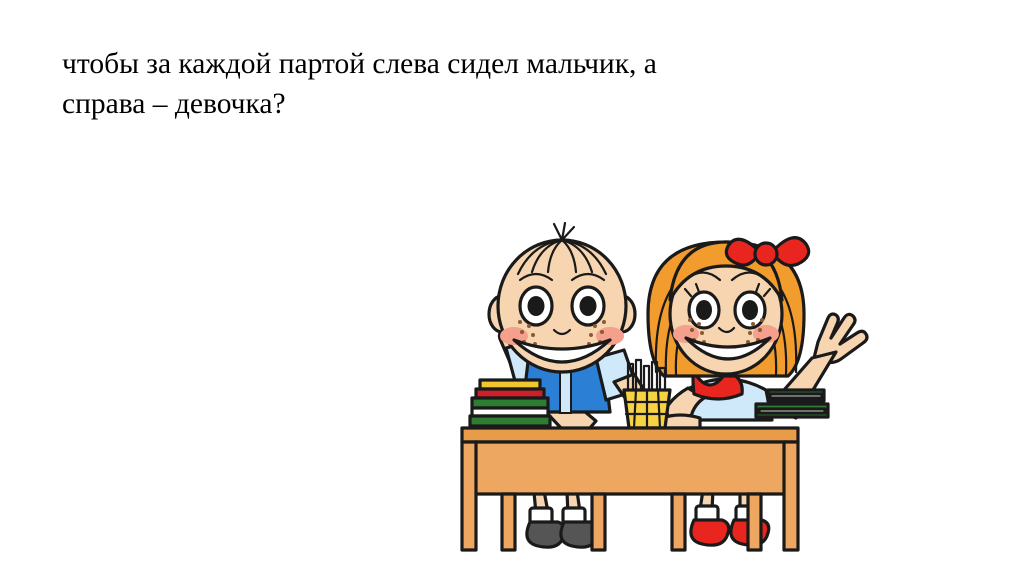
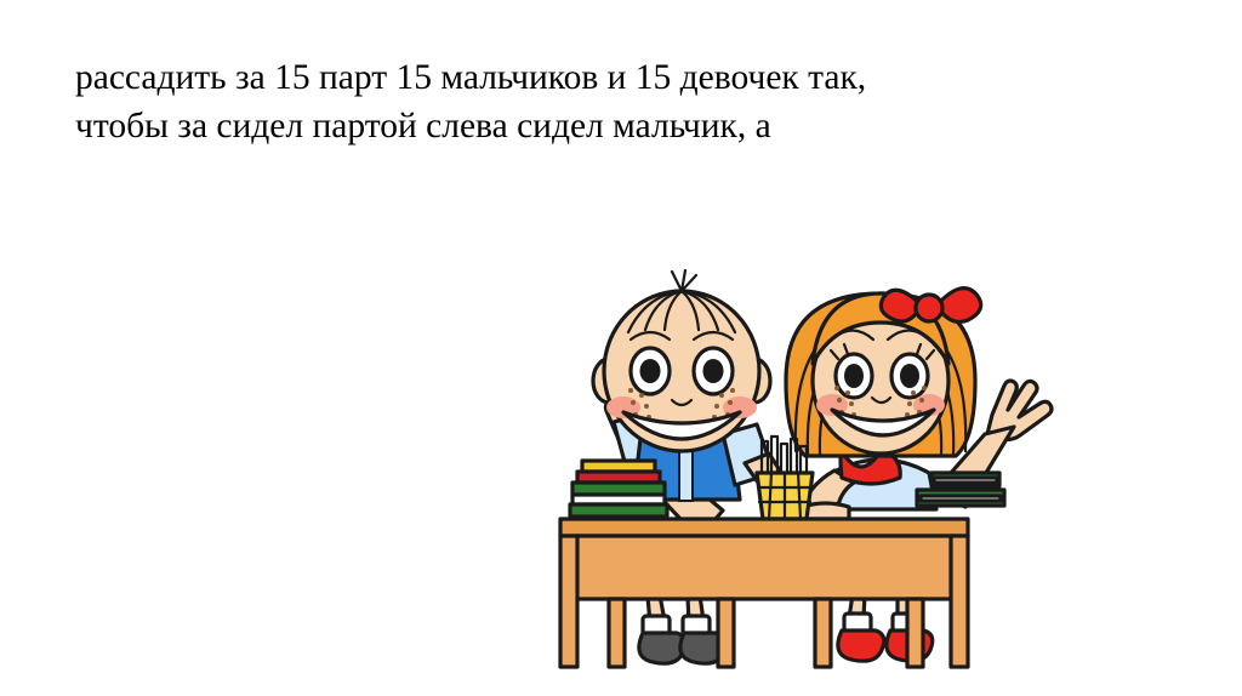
+ рассадить за 15 парт 15 мальчиков и 15 девочек так,
- чтобы за каждой партой слева сидел мальчик, а
+ чтобы за сидел партой слева сидел мальчик, а
- справа – девочка?
